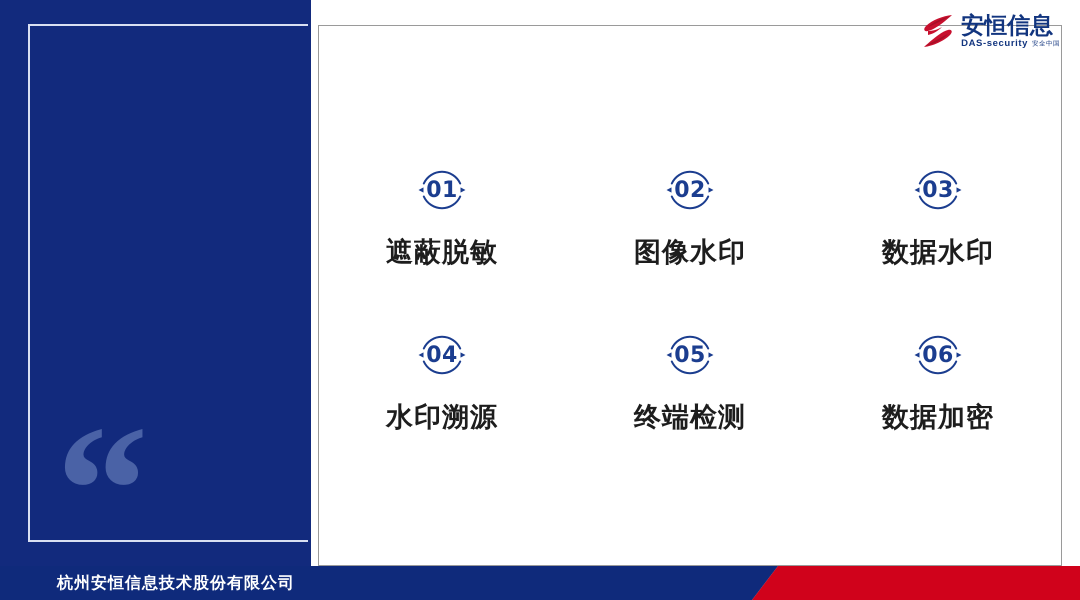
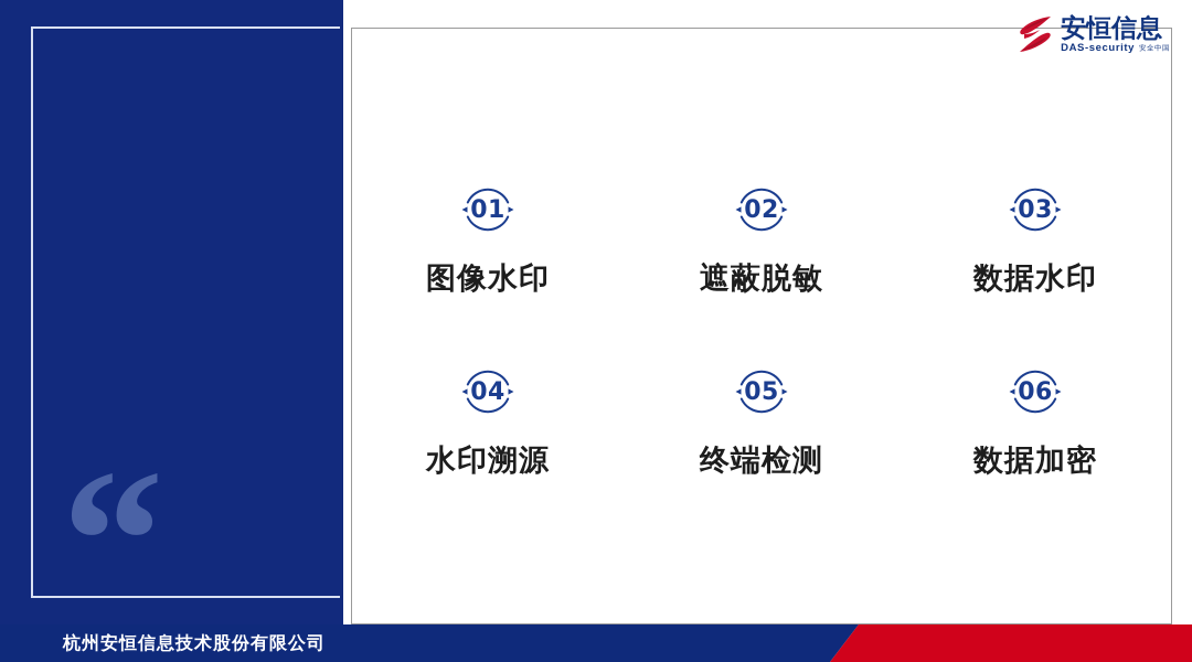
  “
  安恒信息
  DAS-security
  01
- 遮蔽脱敏
+ 图像水印
  02
- 图像水印
+ 遮蔽脱敏
  03
  数据水印
  04
  水印溯源
  05
  终端检测
  06
  数据加密
  杭州安恒信息技术股份有限公司
